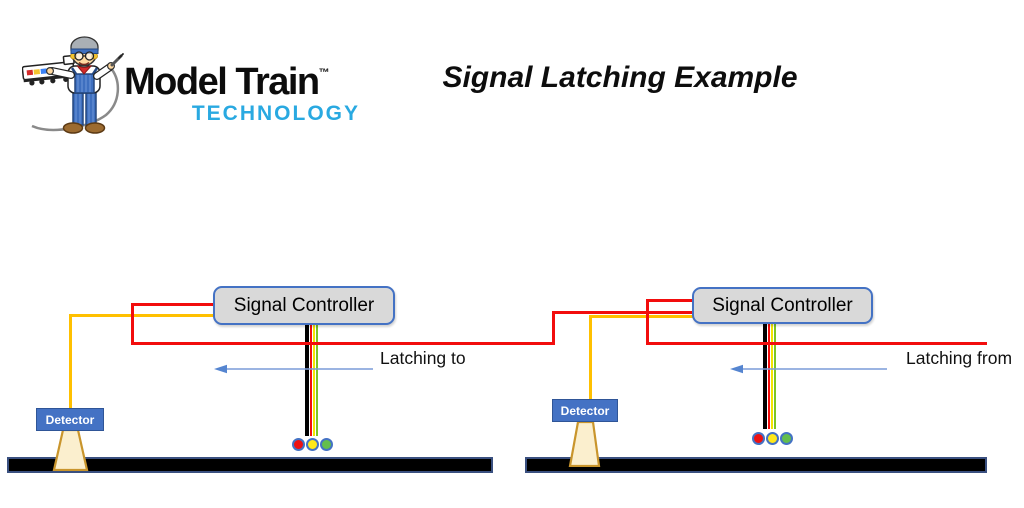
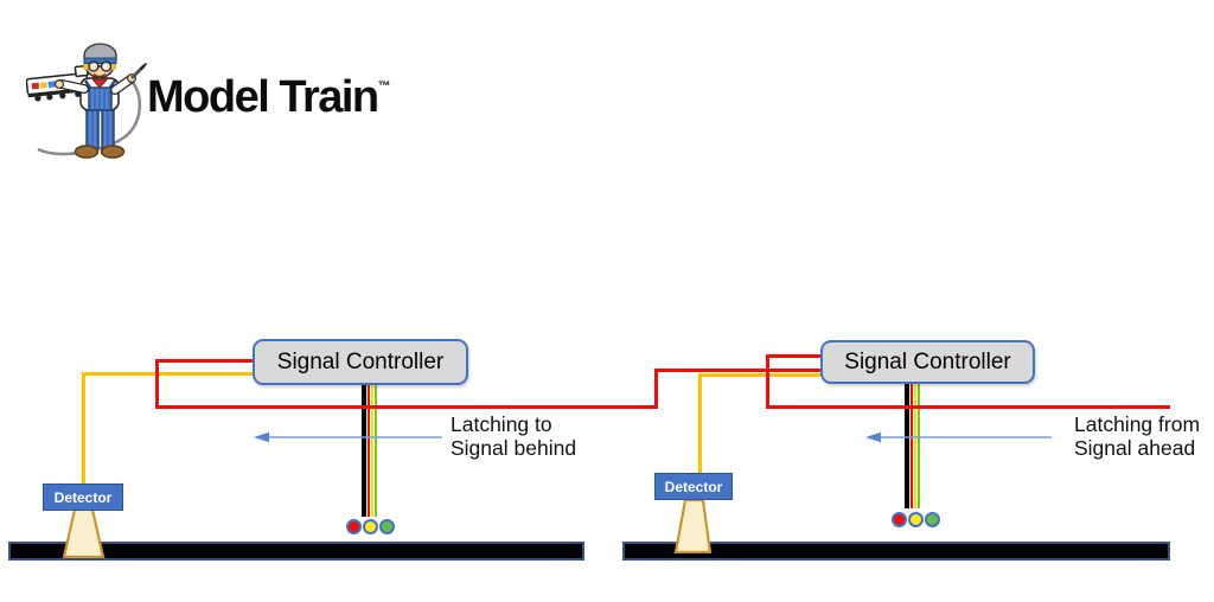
  Model Train™
- TECHNOLOGY
- Signal Latching Example
  Detector
  Detector
  Signal Controller
  Signal Controller
  Latching to
+ Signal behind
  Latching from
+ Signal ahead
